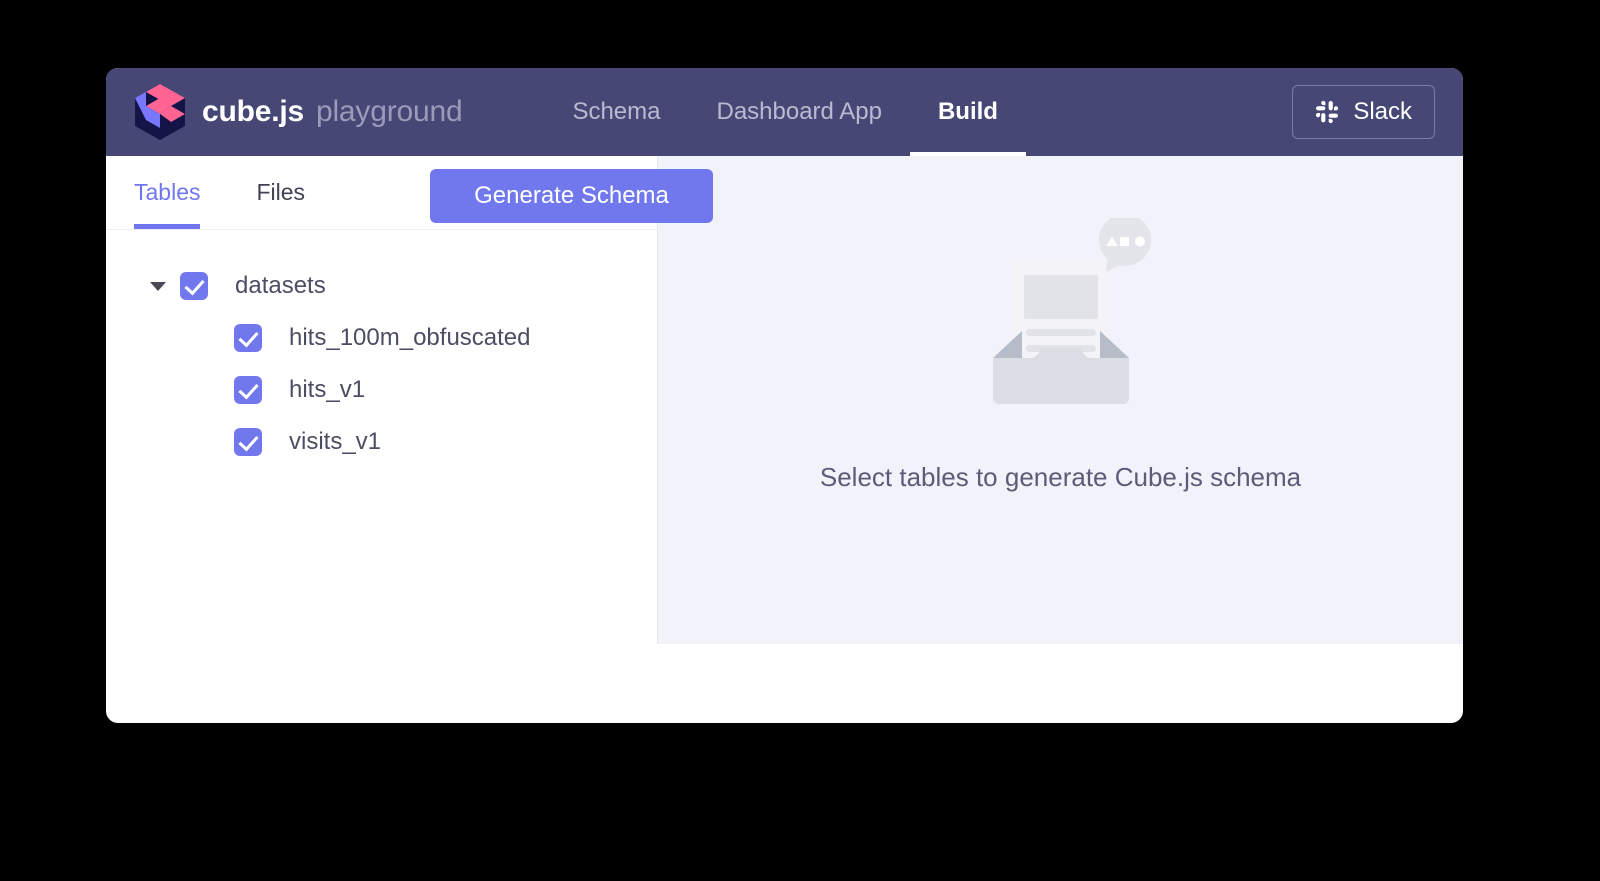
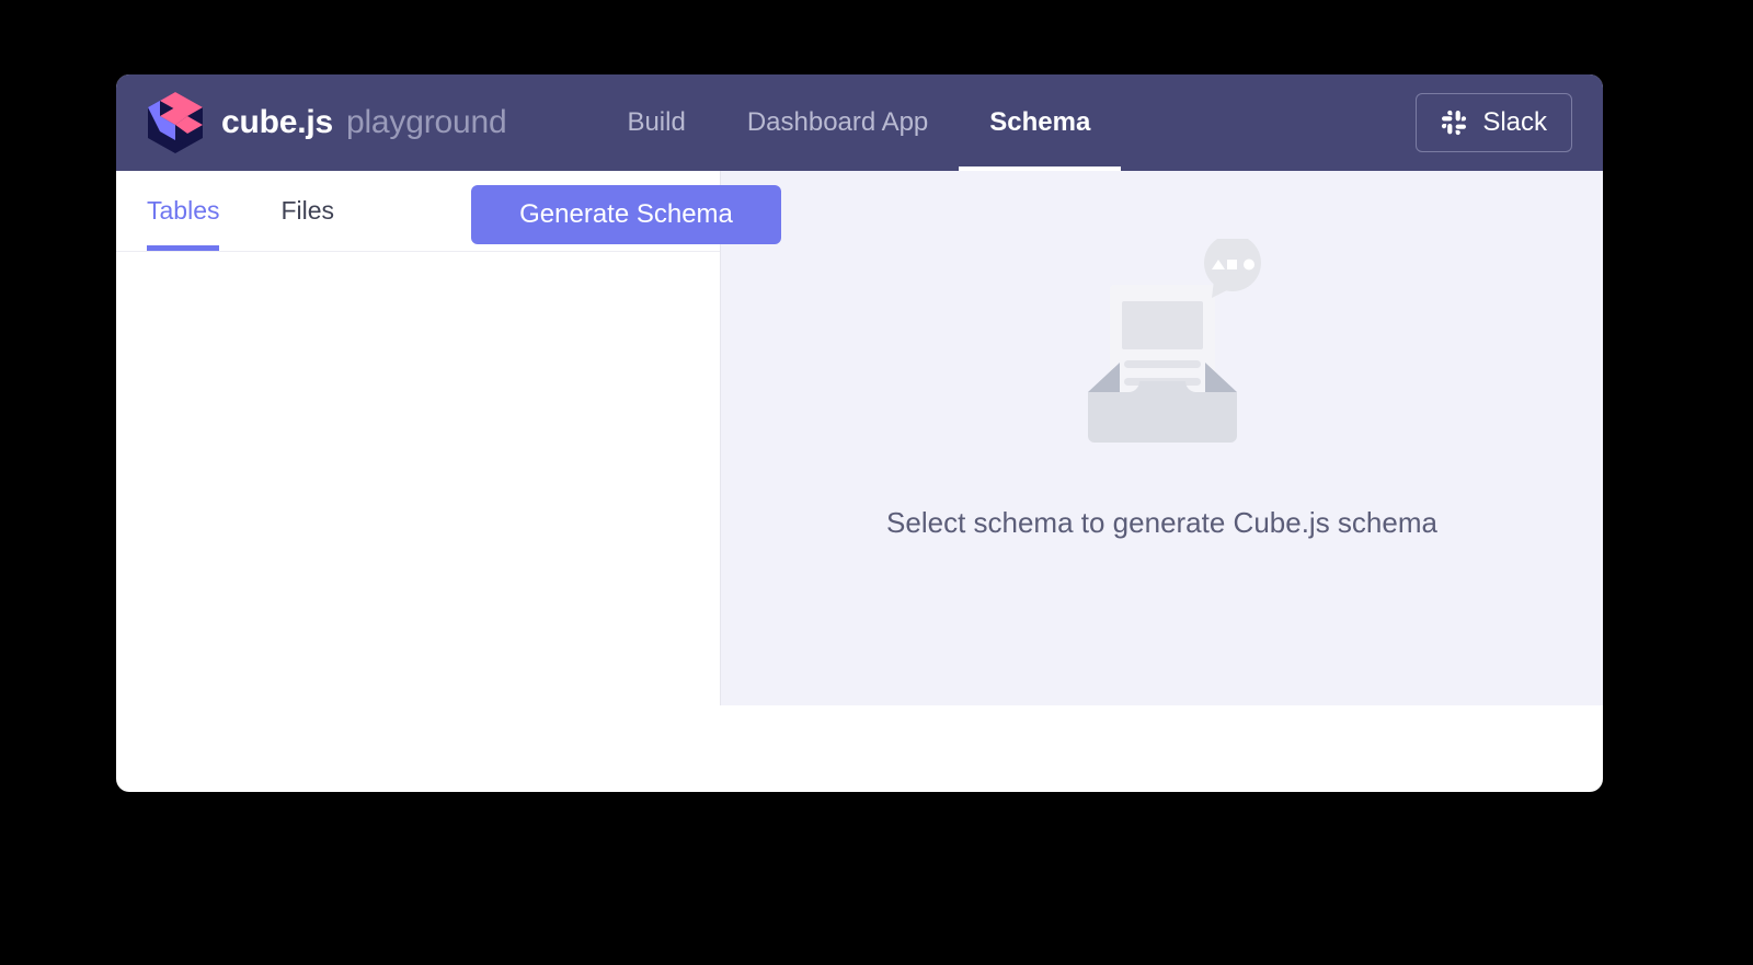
  cube.js
  playground
- Schema
+ Build
  Dashboard App
- Build
+ Schema
  Slack
  Tables
  Files
  Generate Schema
- datasets
- hits_100m_obfuscated
- hits_v1
- visits_v1
- Select tables to generate Cube.js schema
+ Select schema to generate Cube.js schema
